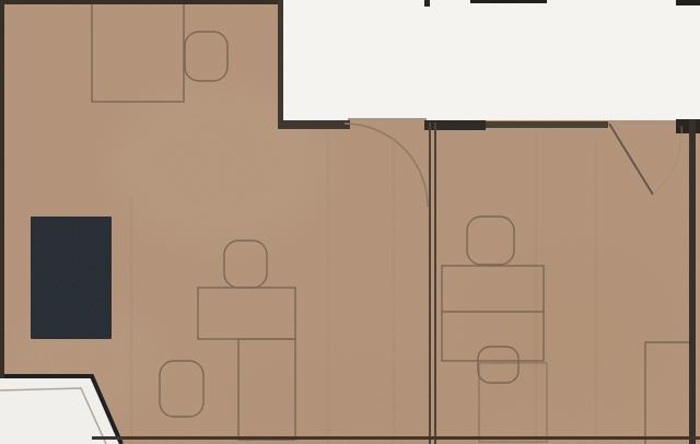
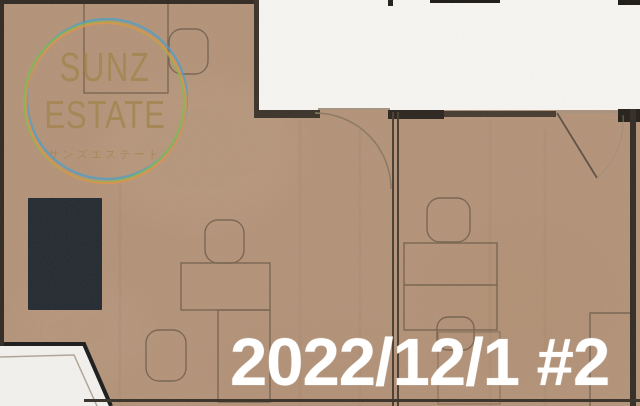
+ SUNZ
+ ESTATE
+ サンズエステート
+ 2022/12/1 #2
